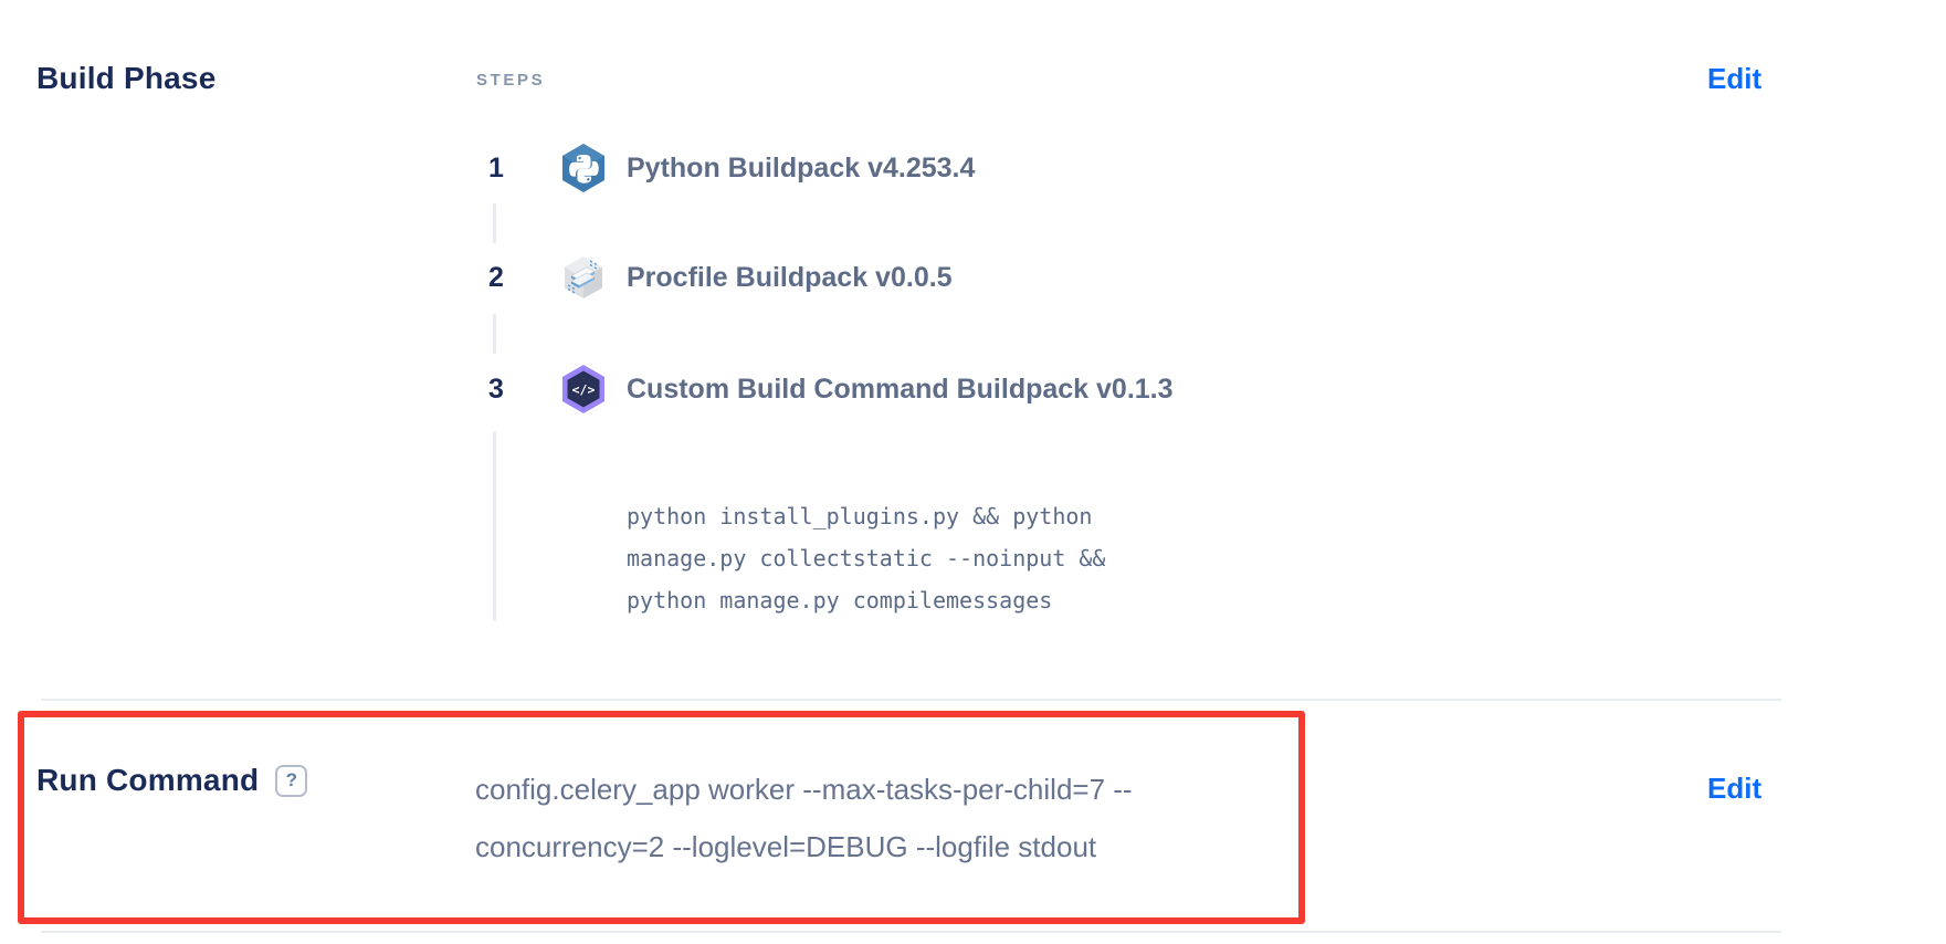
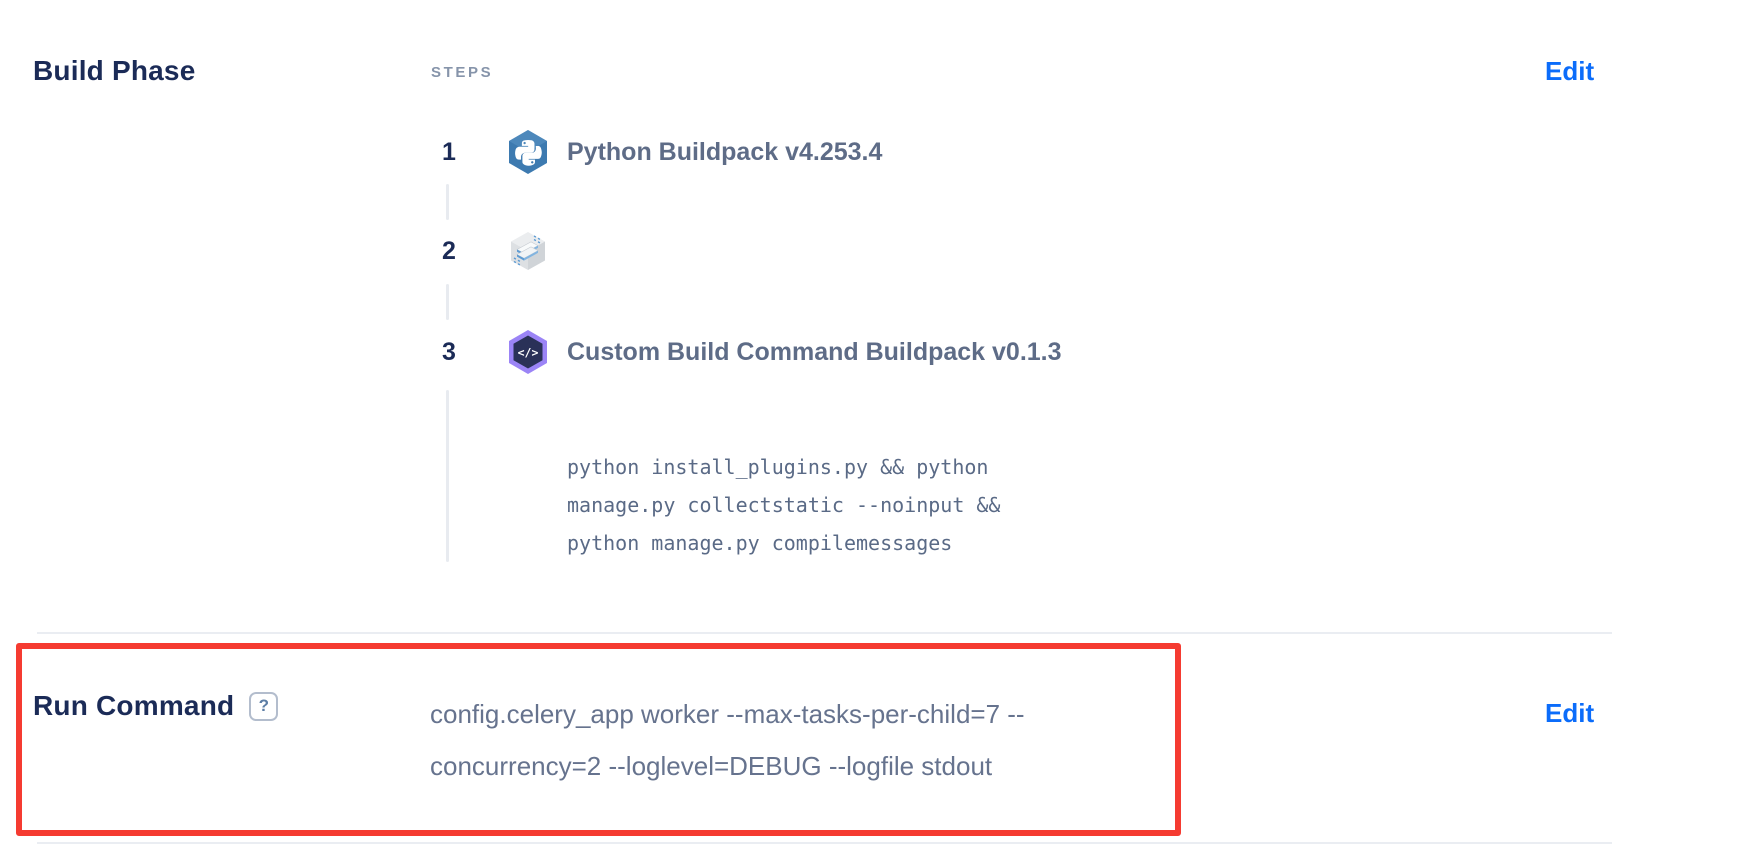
  Build Phase
  STEPS
  Edit
  1
  Python Buildpack v4.253.4
  2
- Procfile Buildpack v0.0.5
  3
  </>
  Custom Build Command Buildpack v0.1.3
  python install_plugins.py && python
  manage.py collectstatic --noinput &&
  python manage.py compilemessages
  Run Command
  ?
  config.celery_app worker --max-tasks-per-child=7 --
  concurrency=2 --loglevel=DEBUG --logfile stdout
  Edit
